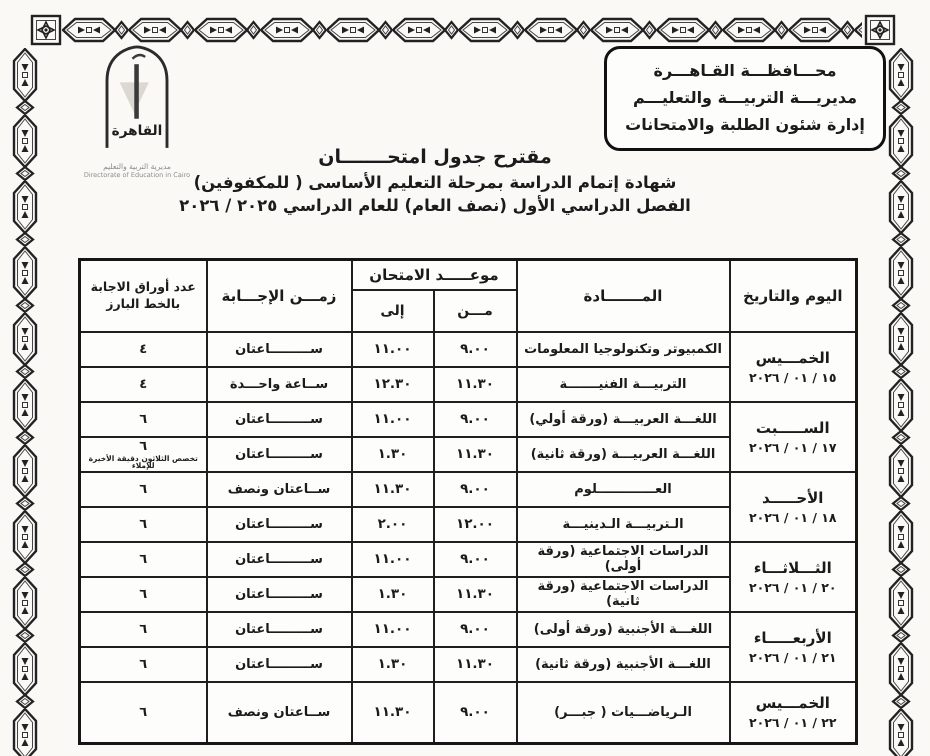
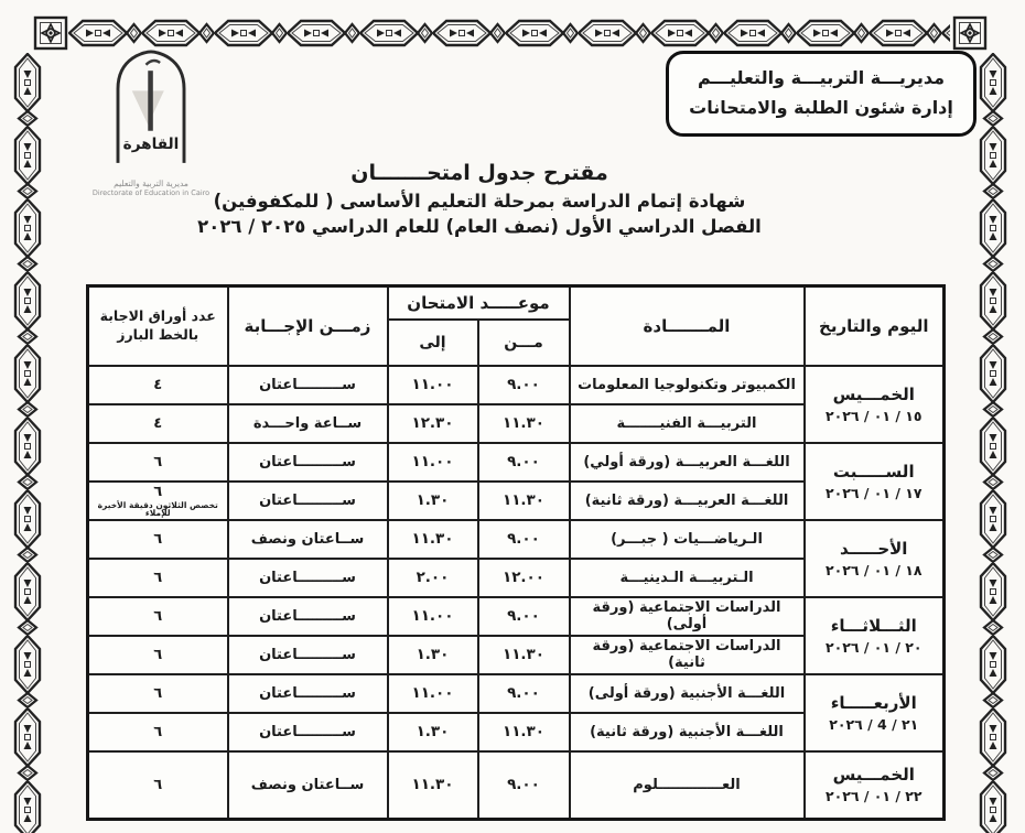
- محـــافظـــة القـاهـــرة
  مديريـــة التربيـــة والتعليـــم
  إدارة شئون الطلبة والامتحانات
  القاهرة
  مديرية التربية والتعليم
  Directorate of Education in Cairo
  مقترح جدول امتحـــــــان
  شهادة إتمام الدراسة بمرحلة التعليم الأساسى ( للمكفوفين)
  الفصل الدراسي الأول (نصف العام) للعام الدراسي ٢٠٢٥ / ٢٠٢٦
  اليوم والتاريخ	المـــــــادة	موعـــــد الامتحان	زمـــن الإجـــابة	عدد أوراق الاجابة بالخط البارز
  مـــن	إلى
  الخمـــيس١٥ / ٠١ / ٢٠٢٦	الكمبيوتر وتكنولوجيا المعلومات	٩.٠٠	١١.٠٠	ســـــــــاعتان	٤
  التربيـــة الفنيـــــــة	١١.٣٠	١٢.٣٠	ســاعة واحـــدة	٤
  الســـــبت١٧ / ٠١ / ٢٠٢٦	اللغـــة العربيـــة (ورقة أولي)	٩.٠٠	١١.٠٠	ســـــــــاعتان	٦
  اللغـــة العربيـــة (ورقة ثانية)	١١.٣٠	١.٣٠	ســـــــــاعتان	٦تخصص الثلاثون دقيقة الأخيرة للإملاء
- الأحـــــد١٨ / ٠١ / ٢٠٢٦	العـــــــــــــلوم	٩.٠٠	١١.٣٠	ســاعتان ونصف	٦
+ الأحـــــد١٨ / ٠١ / ٢٠٢٦	الـرياضـــيات ( جبـــر)	٩.٠٠	١١.٣٠	ســاعتان ونصف	٦
  الـتربيـــة الـدينيـــة	١٢.٠٠	٢.٠٠	ســـــــــاعتان	٦
  الثـــلاثـــاء٢٠ / ٠١ / ٢٠٢٦	الدراسات الاجتماعية (ورقة أولى)	٩.٠٠	١١.٠٠	ســـــــــاعتان	٦
  الدراسات الاجتماعية (ورقة ثانية)	١١.٣٠	١.٣٠	ســـــــــاعتان	٦
- الأربعـــــاء٢١ / ٠١ / ٢٠٢٦	اللغـــة الأجنبية (ورقة أولى)	٩.٠٠	١١.٠٠	ســـــــــاعتان	٦
+ الأربعـــــاء٢١ / 4 / ٢٠٢٦	اللغـــة الأجنبية (ورقة أولى)	٩.٠٠	١١.٠٠	ســـــــــاعتان	٦
  اللغـــة الأجنبية (ورقة ثانية)	١١.٣٠	١.٣٠	ســـــــــاعتان	٦
- الخمـــيس٢٢ / ٠١ / ٢٠٢٦	الـرياضـــيات ( جبـــر)	٩.٠٠	١١.٣٠	ســاعتان ونصف	٦
+ الخمـــيس٢٢ / ٠١ / ٢٠٢٦	العـــــــــــــلوم	٩.٠٠	١١.٣٠	ســاعتان ونصف	٦
